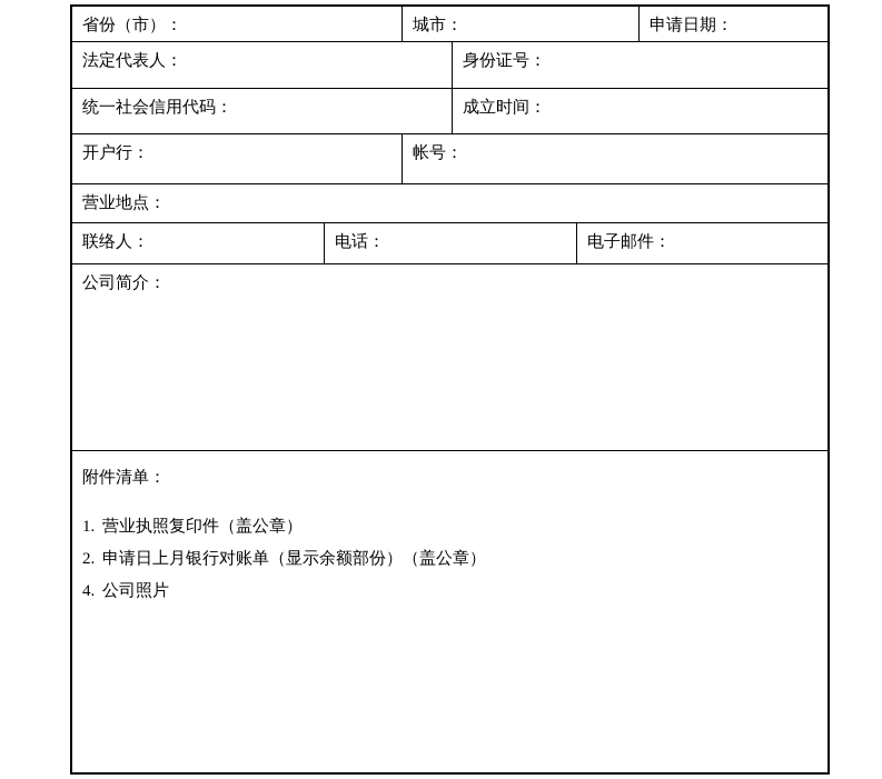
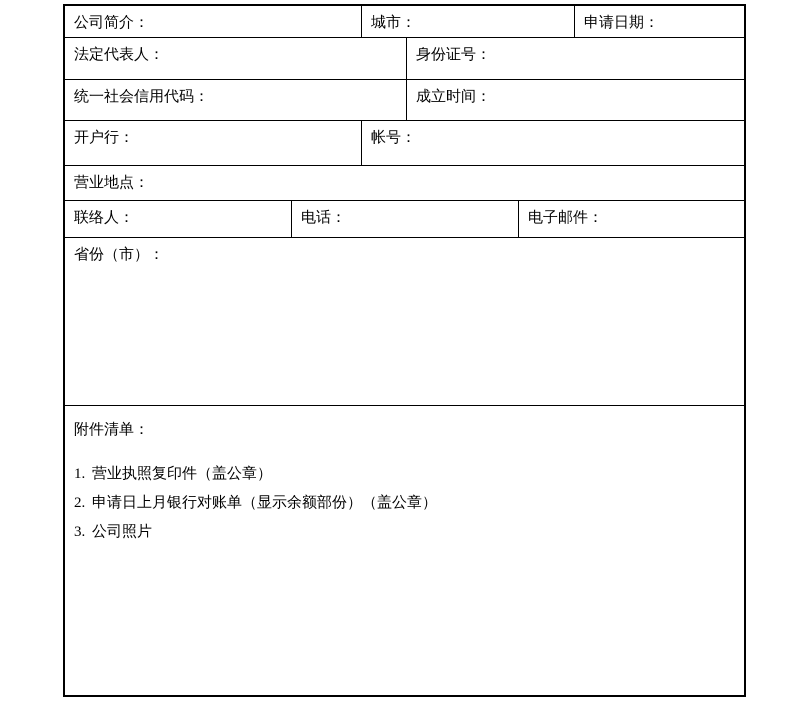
- 省份（市）：
+ 公司简介：
  城市：
  申请日期：
  法定代表人：
  身份证号：
  统一社会信用代码：
  成立时间：
  开户行：
  帐号：
  营业地点：
  联络人：
  电话：
  电子邮件：
- 公司简介：
+ 省份（市）：
  附件清单：
  1.
  营业执照复印件（盖公章）
  2.
  申请日上月银行对账单（显示余额部份）（盖公章）
- 4.
+ 3.
  公司照片
